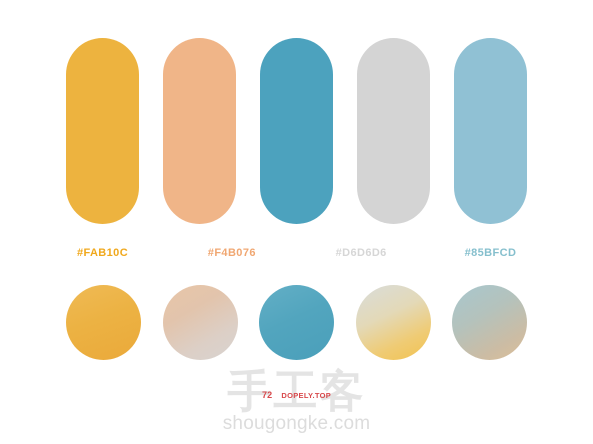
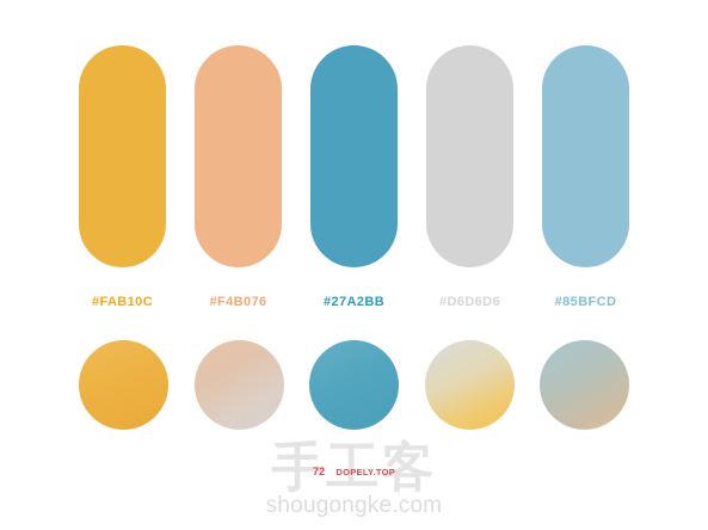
  #FAB10C
  #F4B076
+ #27A2BB
  #D6D6D6
  #85BFCD
  手工客
  72
  DOPELY.TOP
  shougongke.com
